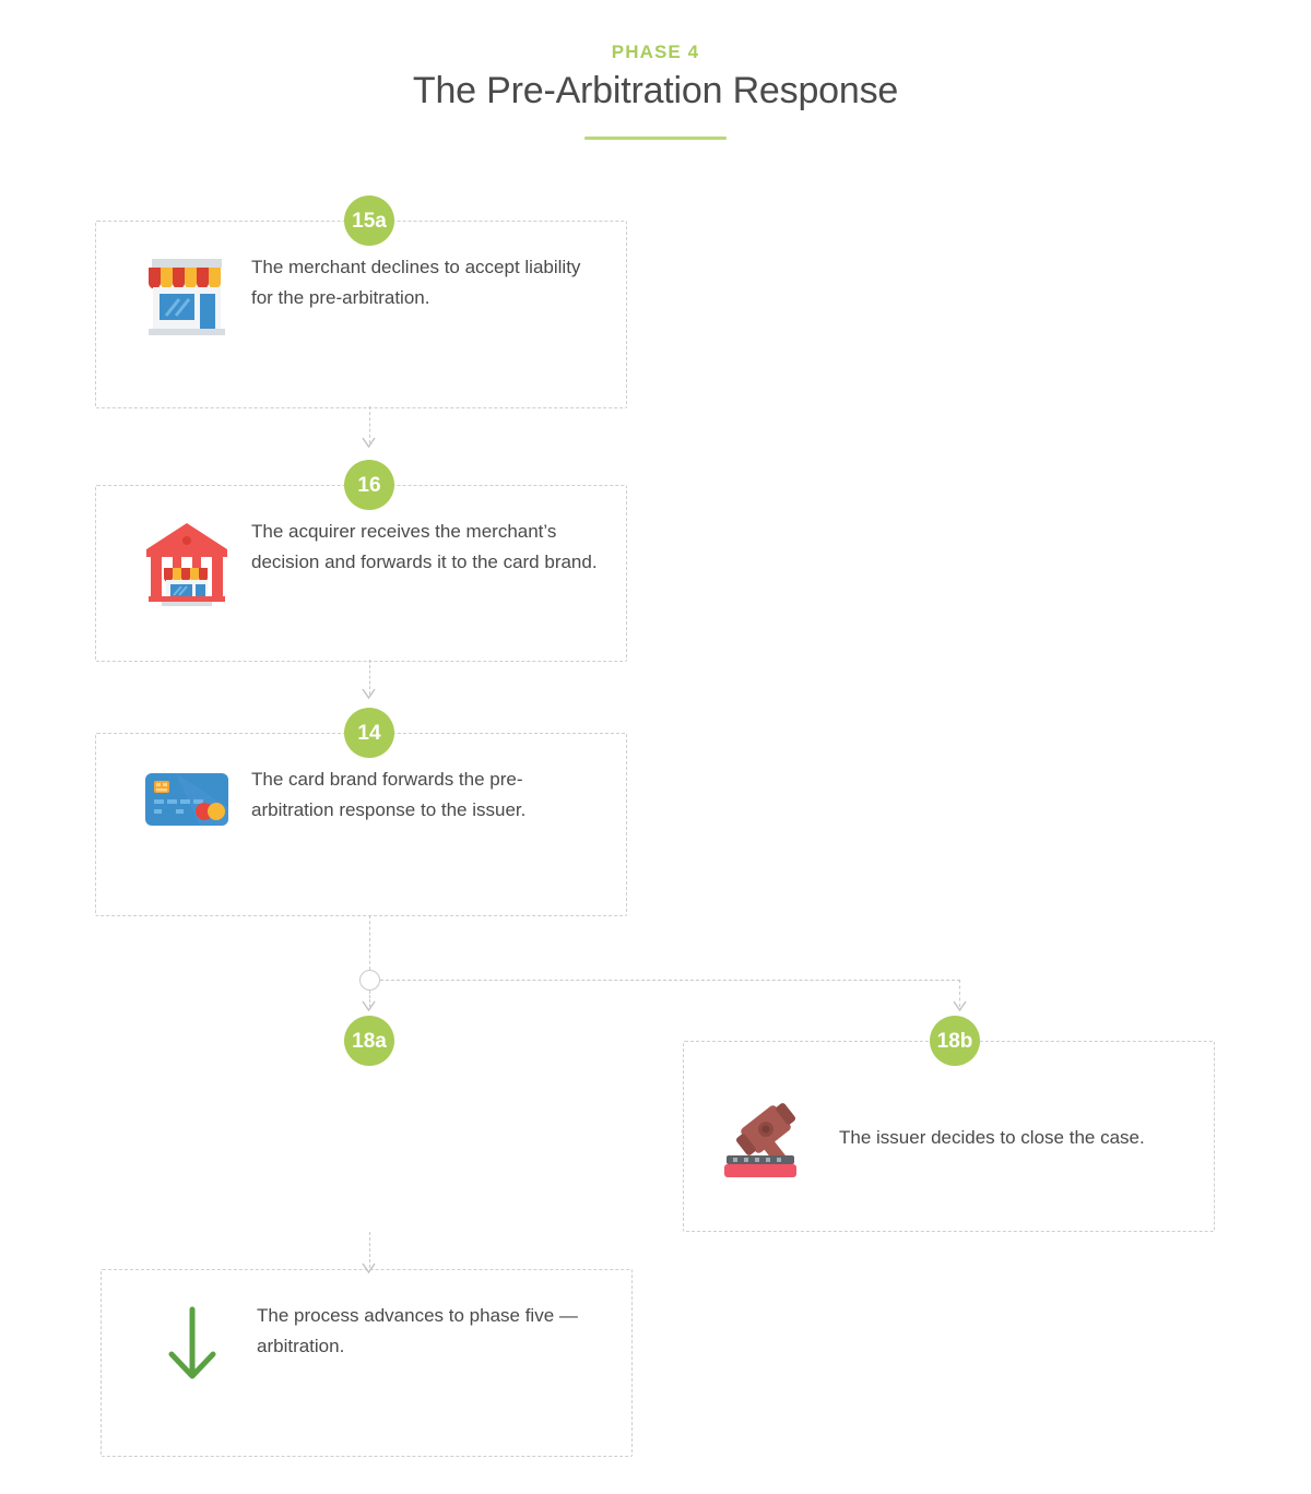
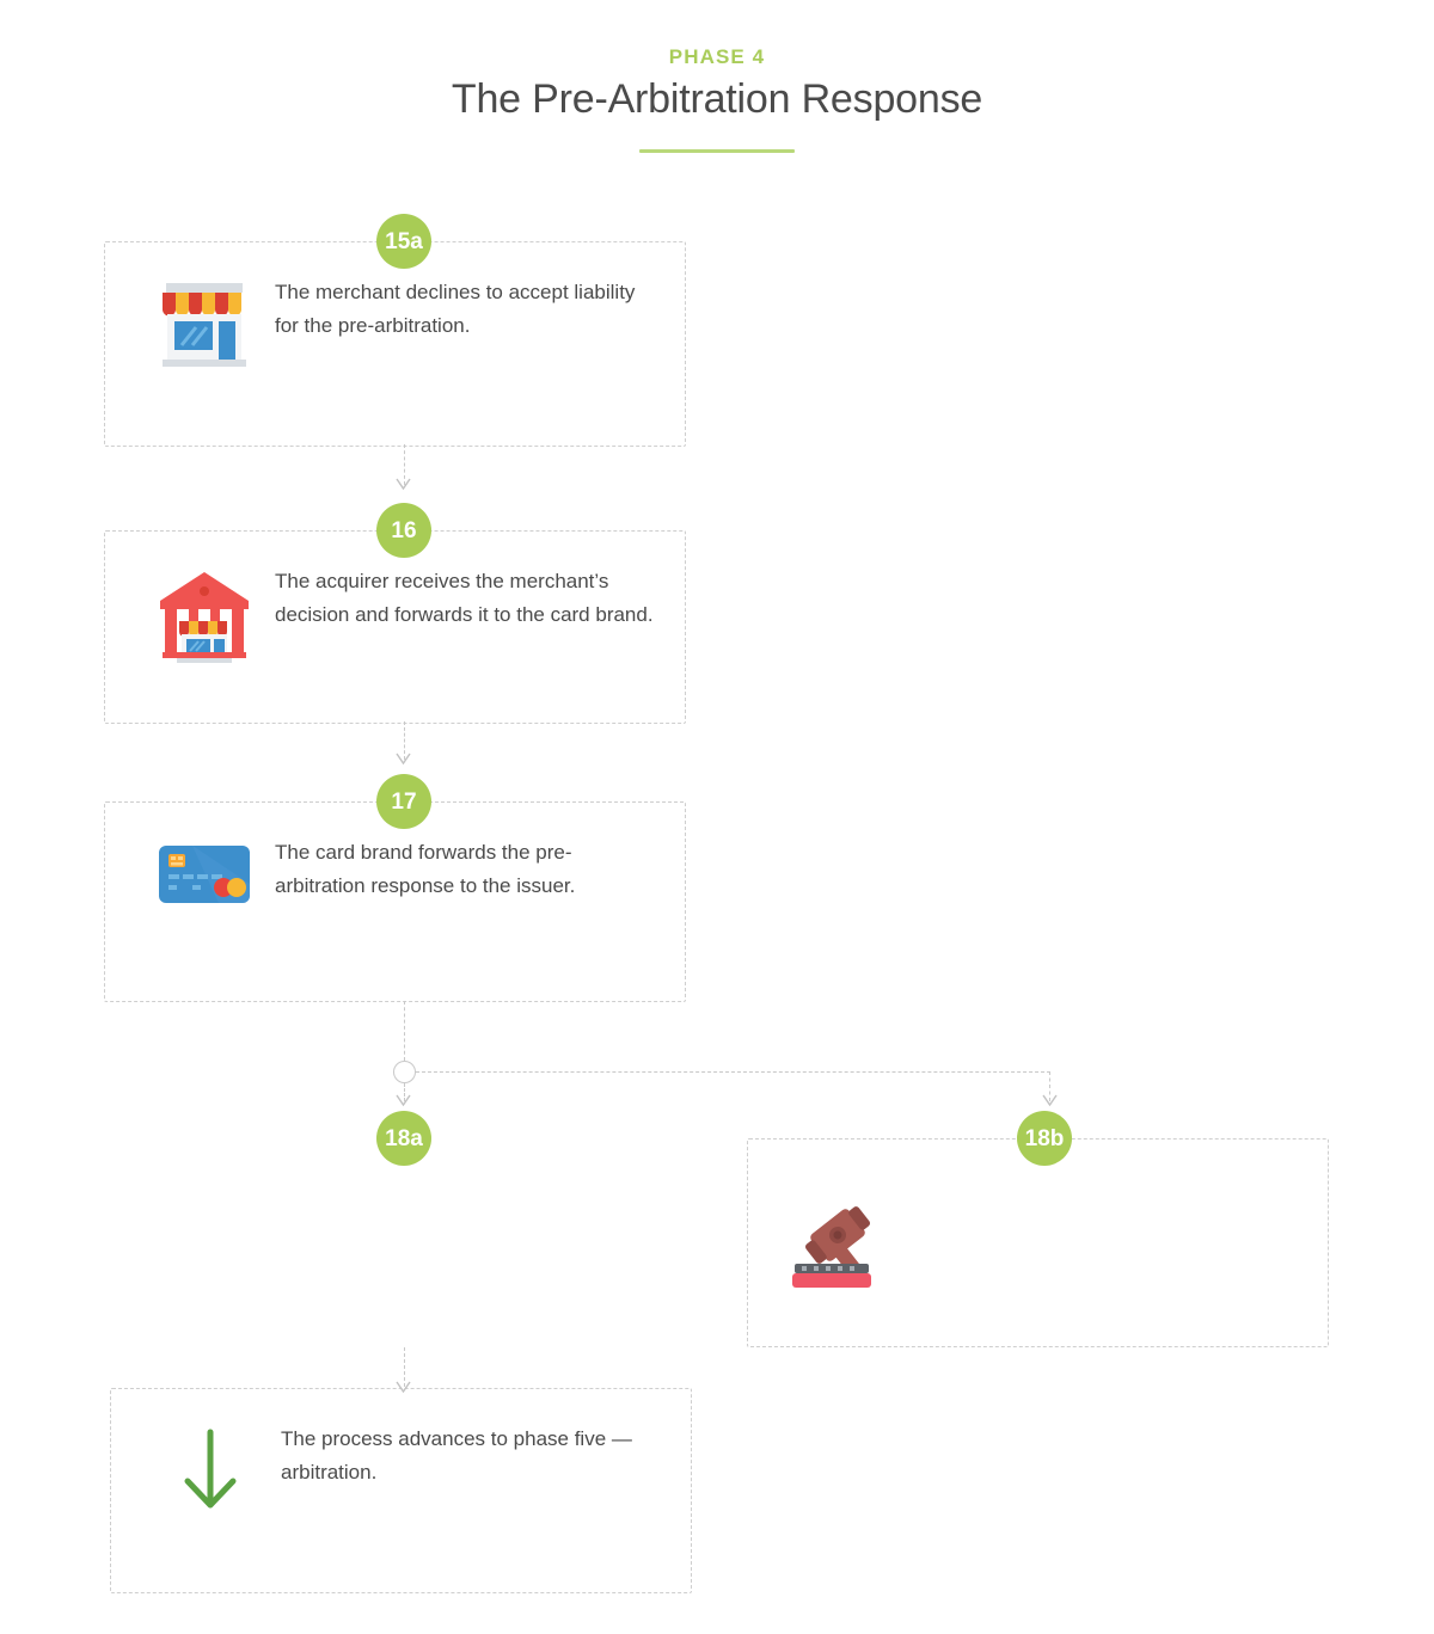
  PHASE 4
  The Pre-Arbitration Response
  15a
  The merchant declines to accept liability for the pre-arbitration.
  16
  The acquirer receives the merchant’s decision and forwards it to the card brand.
- 14
+ 17
  The card brand forwards the pre-arbitration response to the issuer.
  18a
  18b
- The issuer decides to close the case.
  The process advances to phase five — arbitration.
